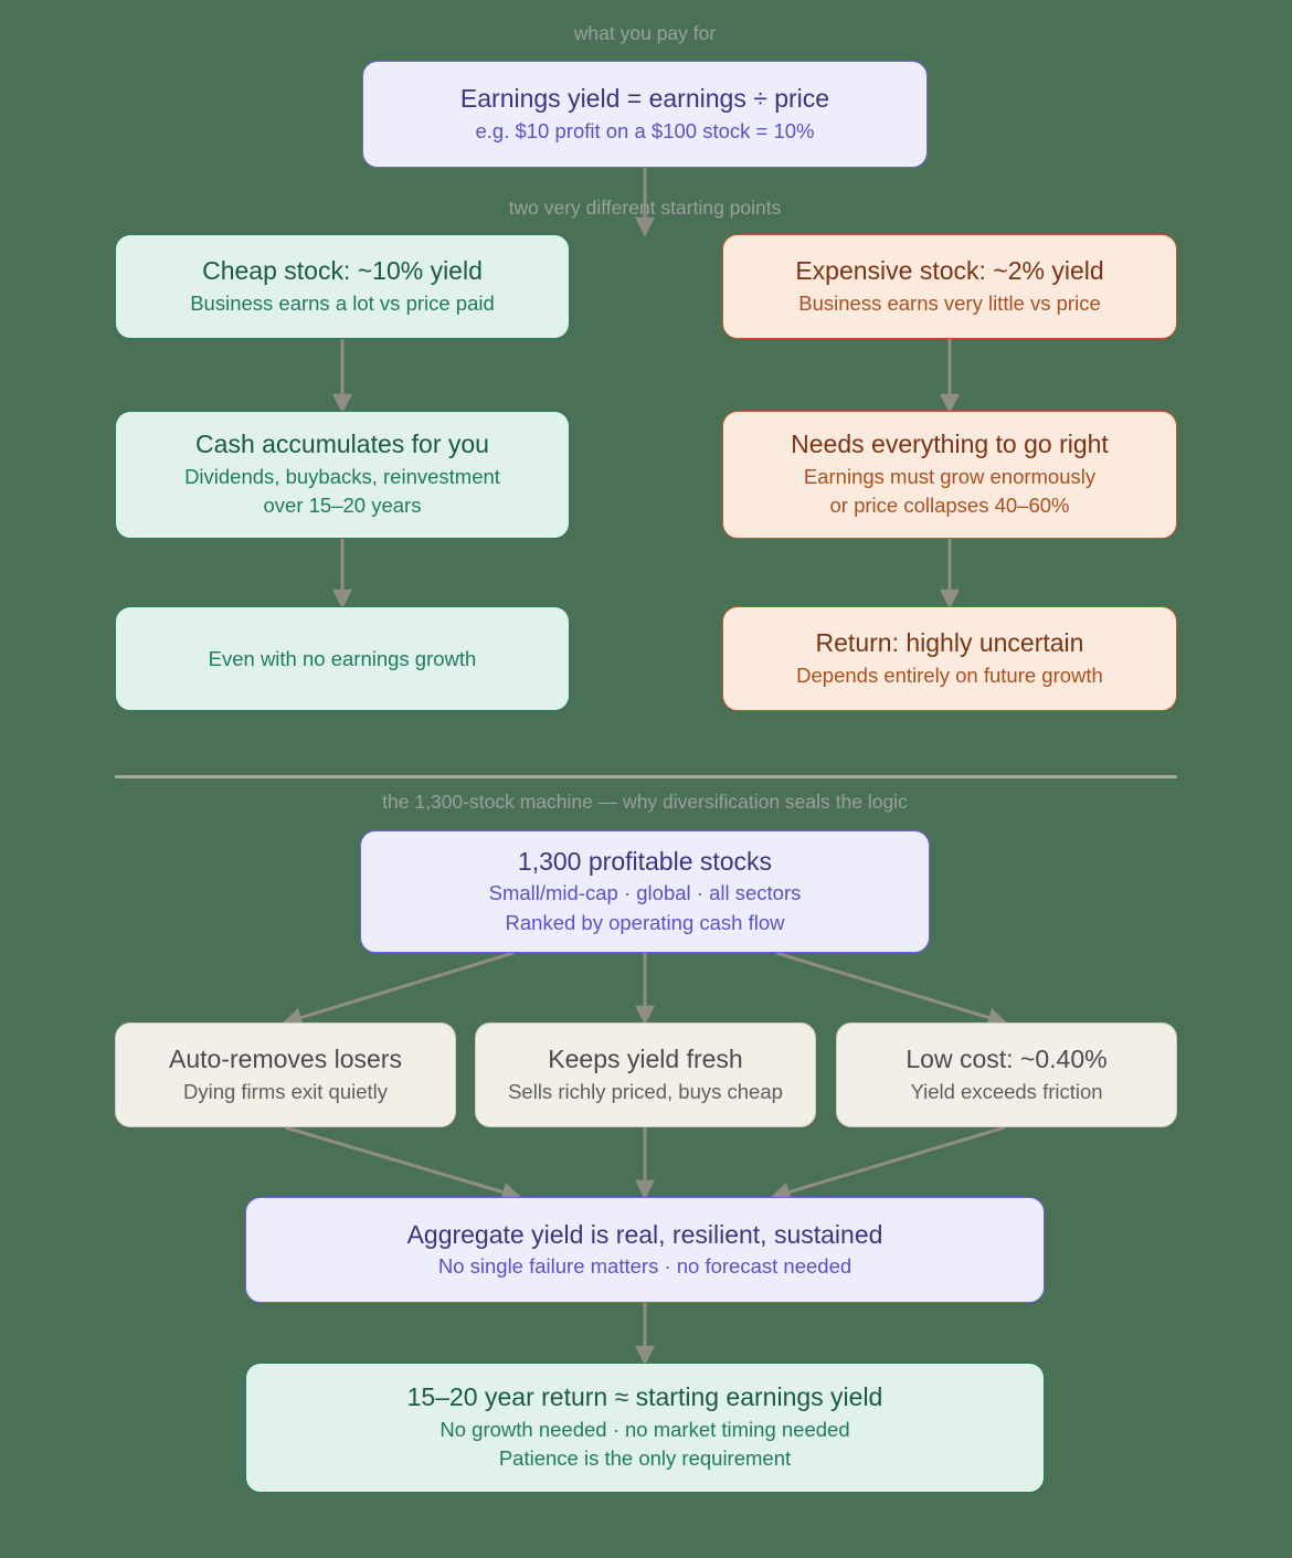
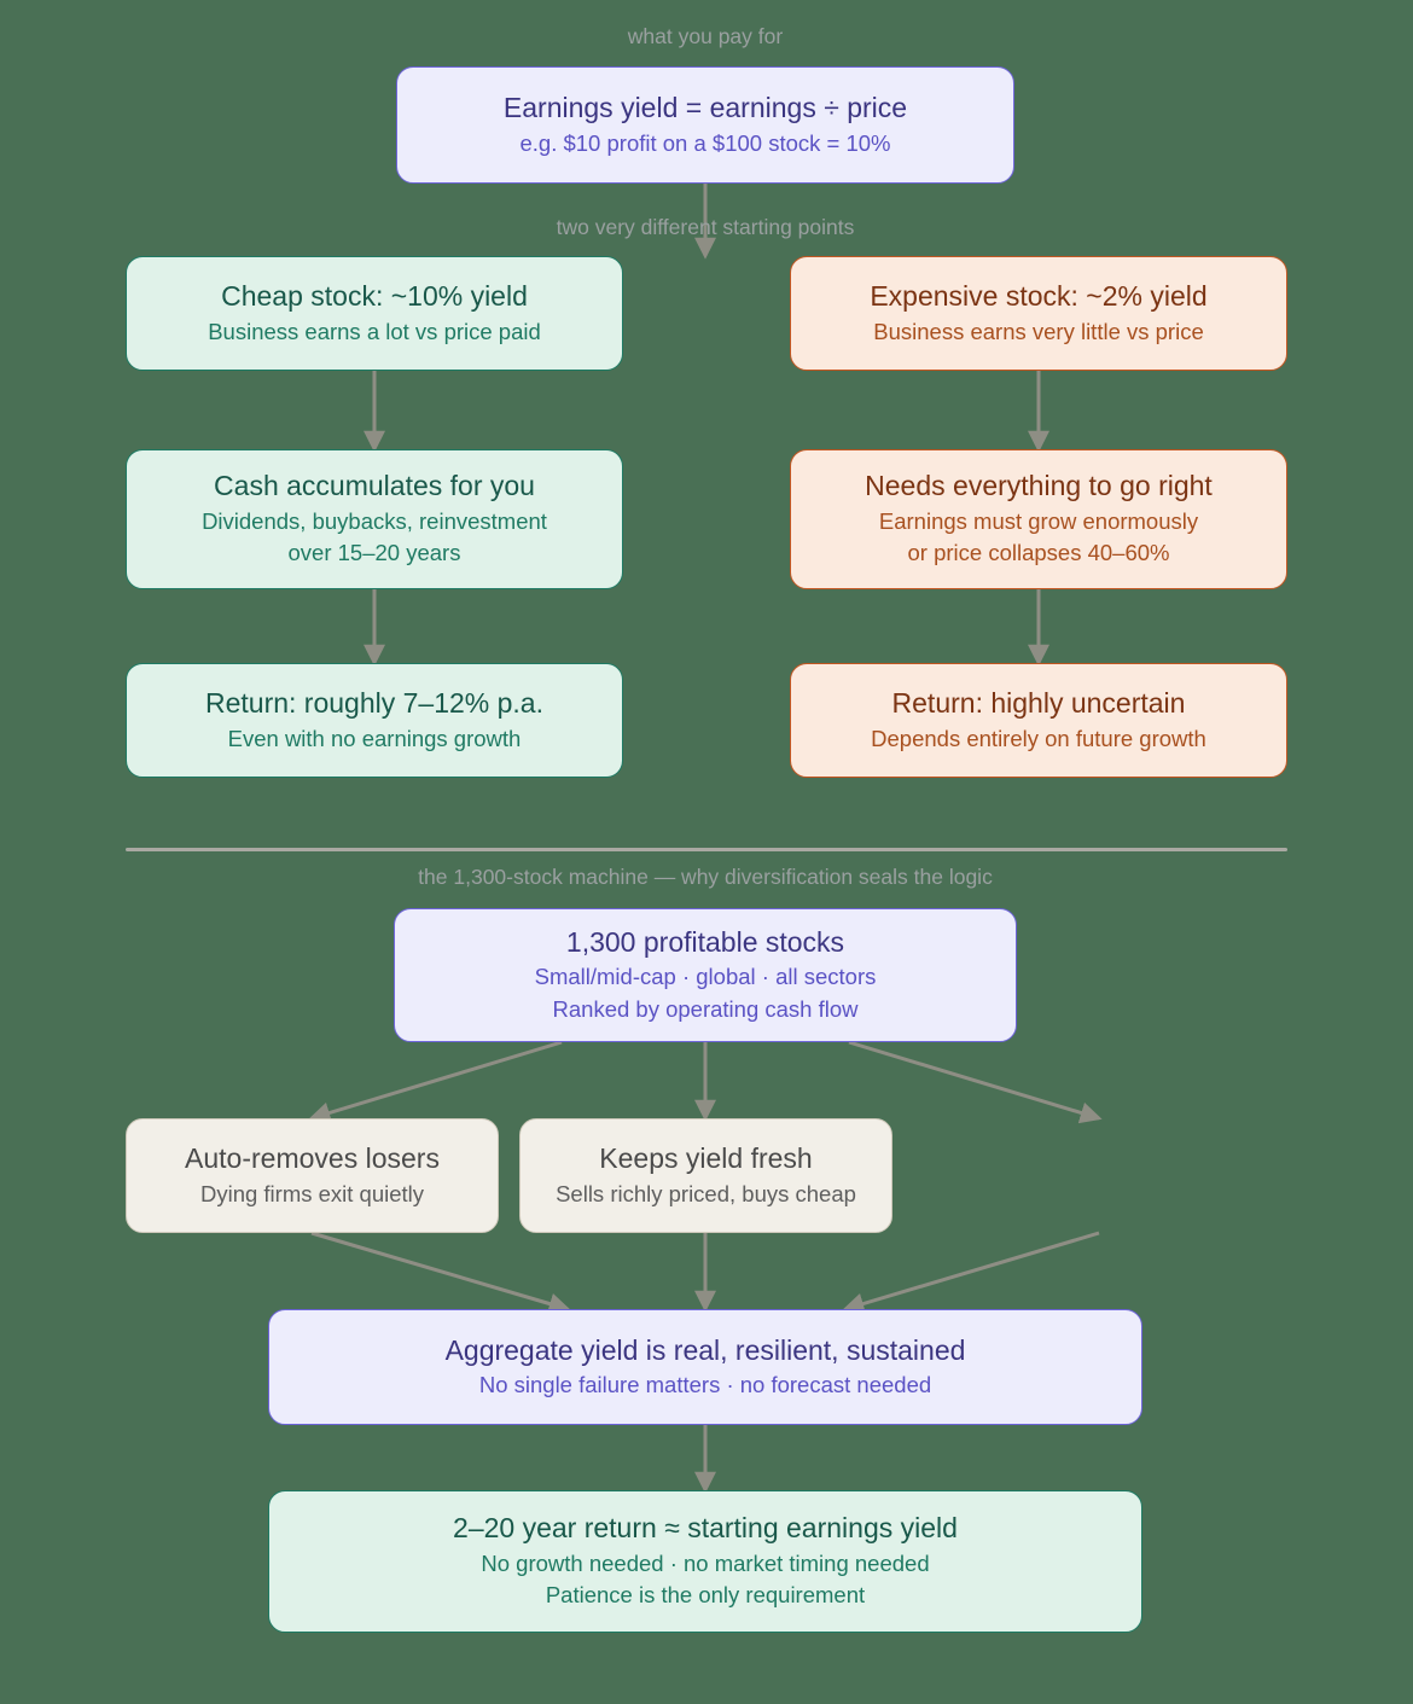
  what you pay for
  Earnings yield = earnings ÷ price
  e.g. $10 profit on a $100 stock = 10%
  two very different starting points
  Cheap stock: ~10% yield
  Business earns a lot vs price paid
  Expensive stock: ~2% yield
  Business earns very little vs price
  Cash accumulates for you
  Dividends, buybacks, reinvestment
  over 15–20 years
  Needs everything to go right
  Earnings must grow enormously
  or price collapses 40–60%
+ Return: roughly 7–12% p.a.
  Even with no earnings growth
  Return: highly uncertain
  Depends entirely on future growth
  the 1,300-stock machine — why diversification seals the logic
  1,300 profitable stocks
  Small/mid-cap · global · all sectors
  Ranked by operating cash flow
  Auto-removes losers
  Dying firms exit quietly
  Keeps yield fresh
  Sells richly priced, buys cheap
- Low cost: ~0.40%
- Yield exceeds friction
  Aggregate yield is real, resilient, sustained
  No single failure matters · no forecast needed
- 15–20 year return ≈ starting earnings yield
+ 2–20 year return ≈ starting earnings yield
  No growth needed · no market timing needed
  Patience is the only requirement
